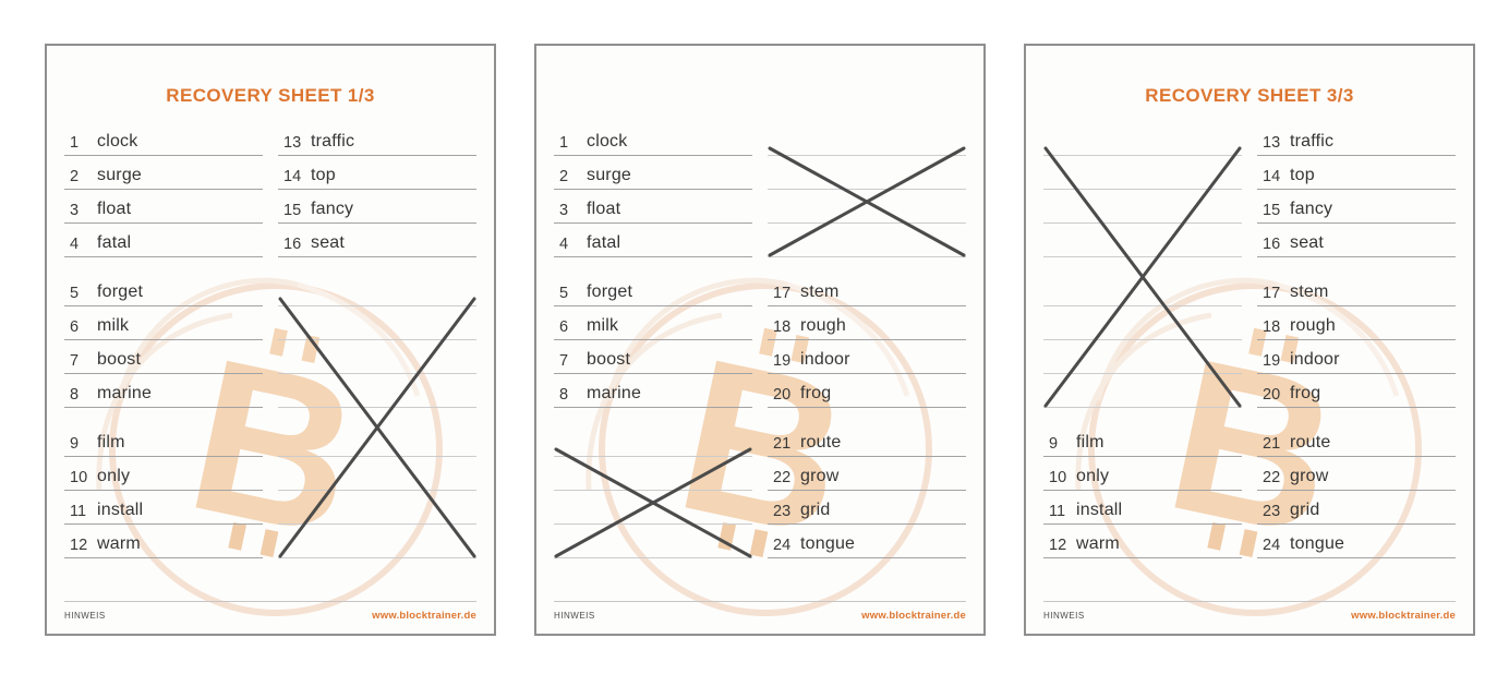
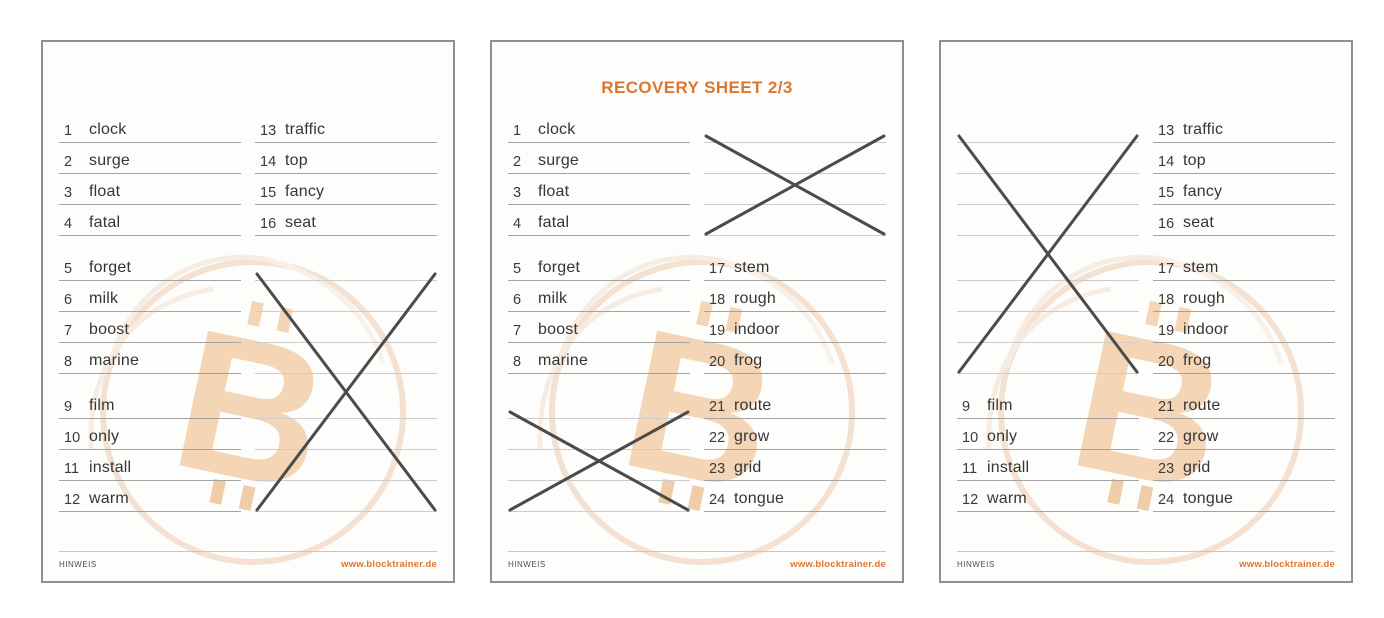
- RECOVERY SHEET 1/3
  1
  clock
  2
  surge
  3
  float
  4
  fatal
  5
  forget
  6
  milk
  7
  boost
  8
  marine
  9
  film
  10
  only
  11
  install
  12
  warm
  13
  traffic
  14
  top
  15
  fancy
  16
  seat
  HINWEIS
  www.blocktrainer.de
+ RECOVERY SHEET 2/3
  1
  clock
  2
  surge
  3
  float
  4
  fatal
  5
  forget
  6
  milk
  7
  boost
  8
  marine
  17
  stem
  18
  rough
  19
  indoor
  20
  frog
  21
  route
  22
  grow
  23
  grid
  24
  tongue
  HINWEIS
  www.blocktrainer.de
- RECOVERY SHEET 3/3
  9
  film
  10
  only
  11
  install
  12
  warm
  13
  traffic
  14
  top
  15
  fancy
  16
  seat
  17
  stem
  18
  rough
  19
  indoor
  20
  frog
  21
  route
  22
  grow
  23
  grid
  24
  tongue
  HINWEIS
  www.blocktrainer.de
